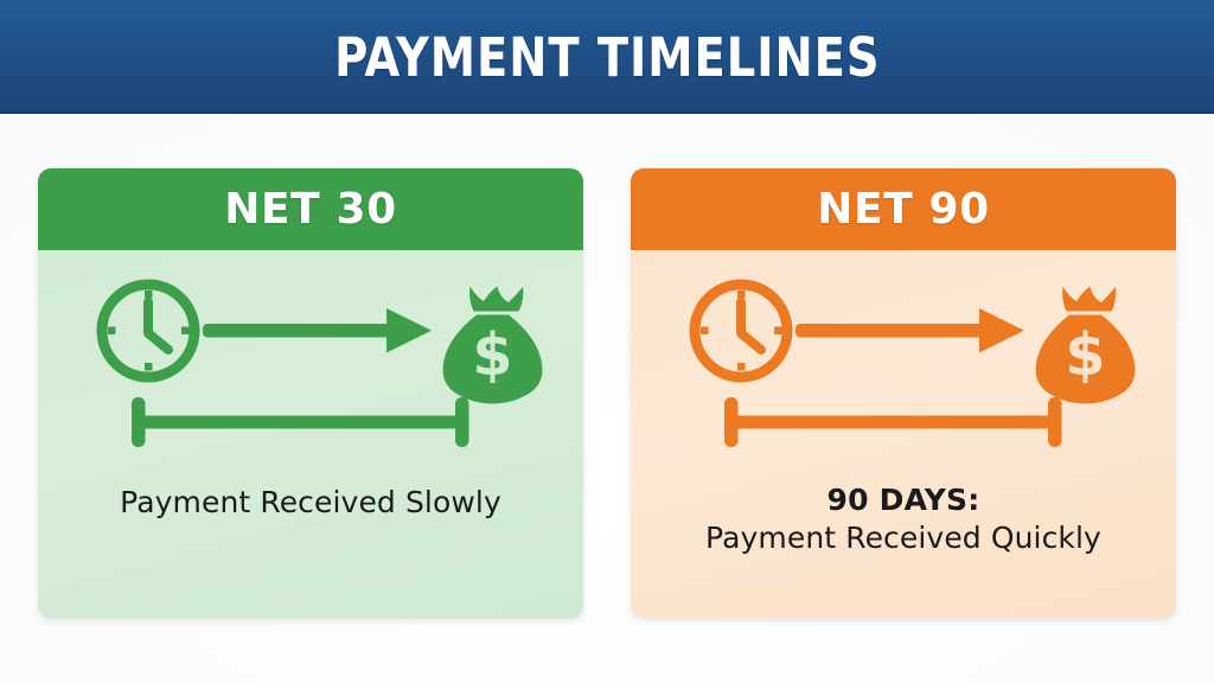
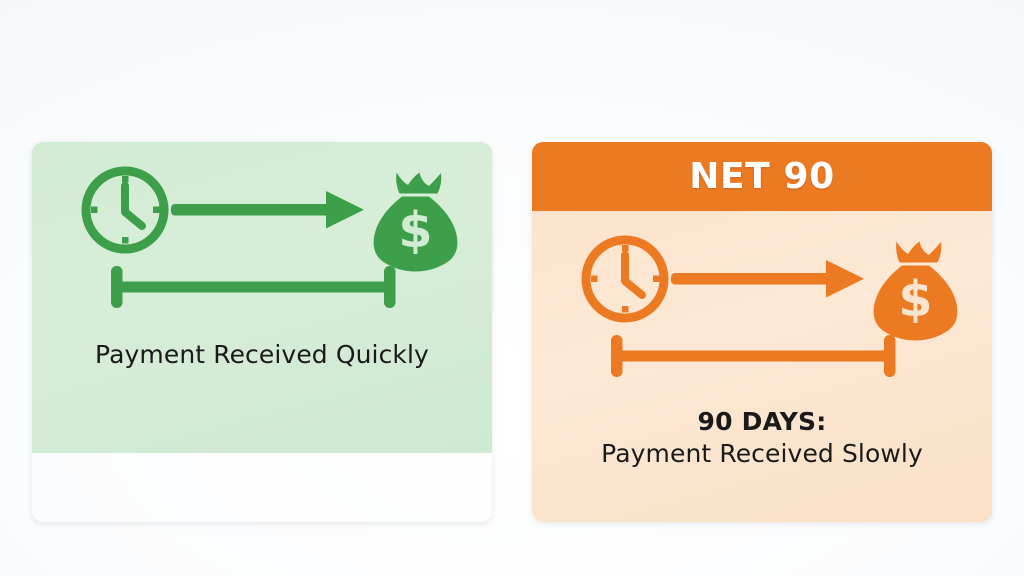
- PAYMENT TIMELINES
- NET 30
  $
- Payment Received Slowly
+ Payment Received Quickly
  NET 90
  $
  90 DAYS:
- Payment Received Quickly
+ Payment Received Slowly
